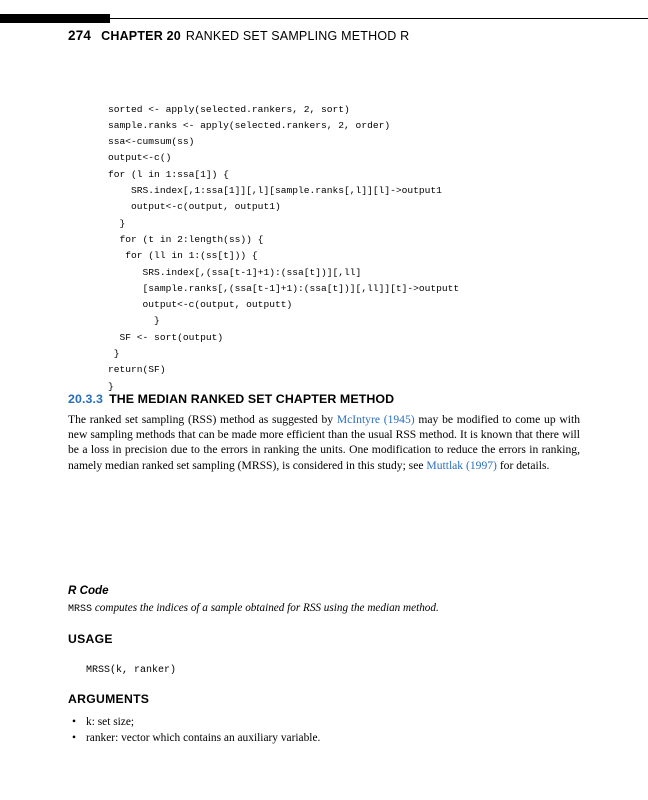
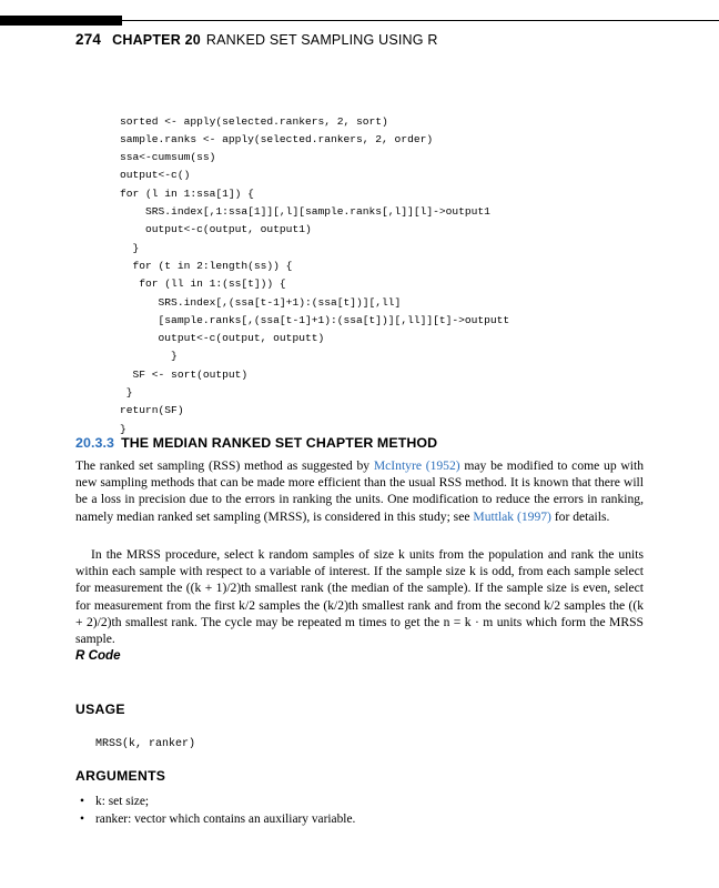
- 274 CHAPTER 20 RANKED SET SAMPLING METHOD R
+ 274 CHAPTER 20 RANKED SET SAMPLING USING R
  sorted <- apply(selected.rankers, 2, sort)
  sample.ranks <- apply(selected.rankers, 2, order)
  ssa<-cumsum(ss)
  output<-c()
  for (l in 1:ssa[1]) {
  SRS.index[,1:ssa[1]][,l][sample.ranks[,l]][l]->output1
  output<-c(output, output1)
  }
  for (t in 2:length(ss)) {
  for (ll in 1:(ss[t])) {
  SRS.index[,(ssa[t-1]+1):(ssa[t])][,ll]
  [sample.ranks[,(ssa[t-1]+1):(ssa[t])][,ll]][t]->outputt
  output<-c(output, outputt)
  }
  SF <- sort(output)
  }
  return(SF)
  }
  20.3.3 THE MEDIAN RANKED SET CHAPTER METHOD
- The ranked set sampling (RSS) method as suggested by McIntyre (1945) may be modified to come up with new sampling methods that can be made more efficient than the usual RSS method. It is known that there will be a loss in precision due to the errors in ranking the units. One modification to reduce the errors in ranking, namely median ranked set sampling (MRSS), is considered in this study; see Muttlak (1997) for details.
+ The ranked set sampling (RSS) method as suggested by McIntyre (1952) may be modified to come up with new sampling methods that can be made more efficient than the usual RSS method. It is known that there will be a loss in precision due to the errors in ranking the units. One modification to reduce the errors in ranking, namely median ranked set sampling (MRSS), is considered in this study; see Muttlak (1997) for details.
+ In the MRSS procedure, select k random samples of size k units from the population and rank the units within each sample with respect to a variable of interest. If the sample size k is odd, from each sample select for measurement the ((k + 1)/2)th smallest rank (the median of the sample). If the sample size is even, select for measurement from the first k/2 samples the (k/2)th smallest rank and from the second k/2 samples the ((k + 2)/2)th smallest rank. The cycle may be repeated m times to get the n = k · m units which form the MRSS sample.
  R Code
- MRSS computes the indices of a sample obtained for RSS using the median method.
  USAGE
  MRSS(k, ranker)
  ARGUMENTS
  •
  k: set size;
  •
  ranker: vector which contains an auxiliary variable.
